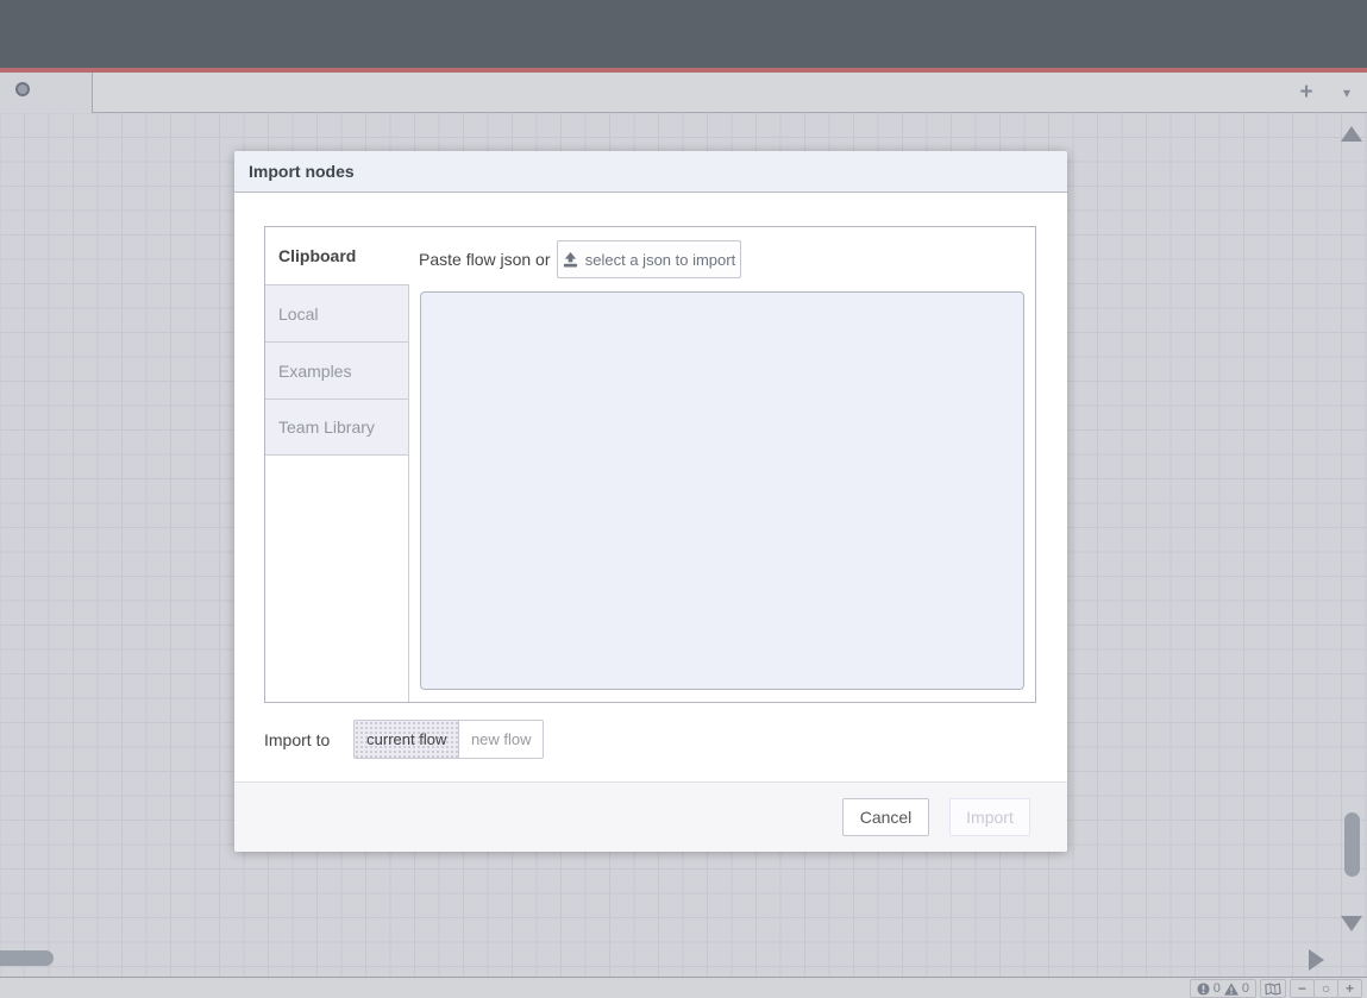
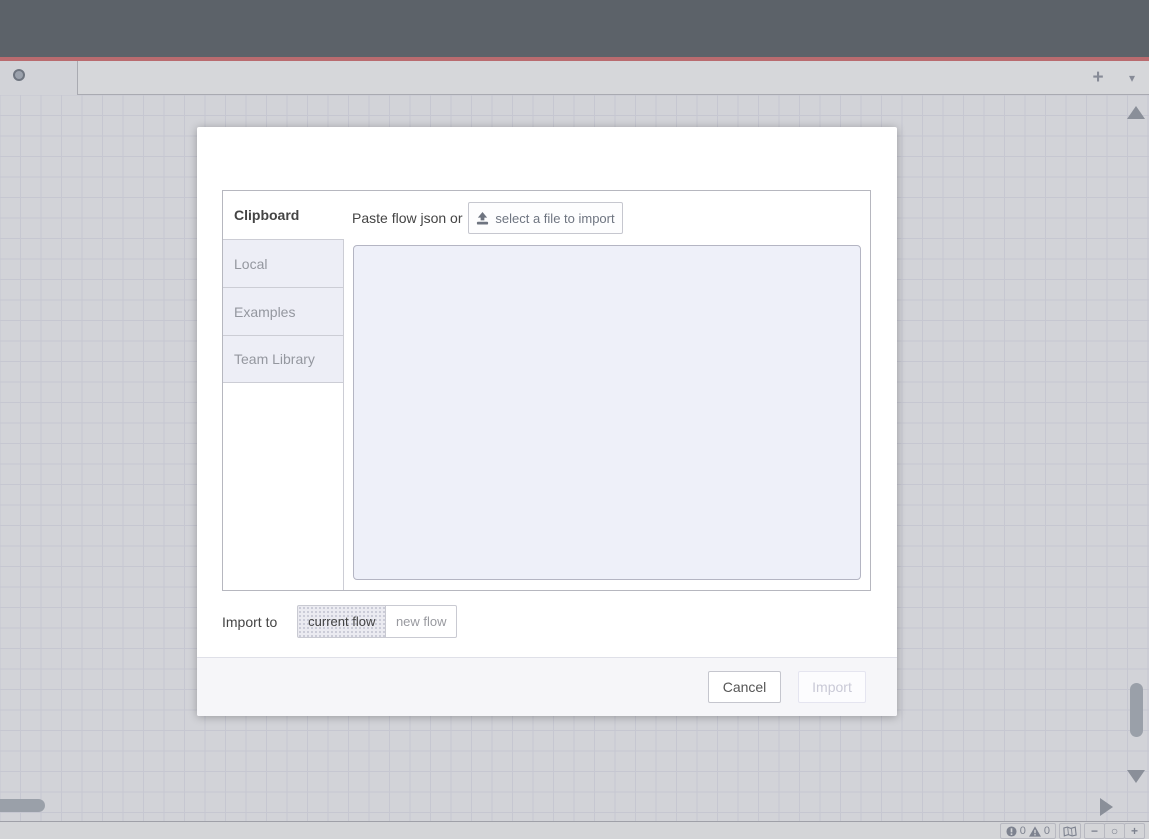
  +
  ▾
- Import nodes
  Clipboard
  Local
  Examples
  Team Library
  Paste flow json or
- select a json to import
+ select a file to import
  Import to
  current flow
  new flow
  Cancel
  Import
  0
  0
  −
  ○
  +
